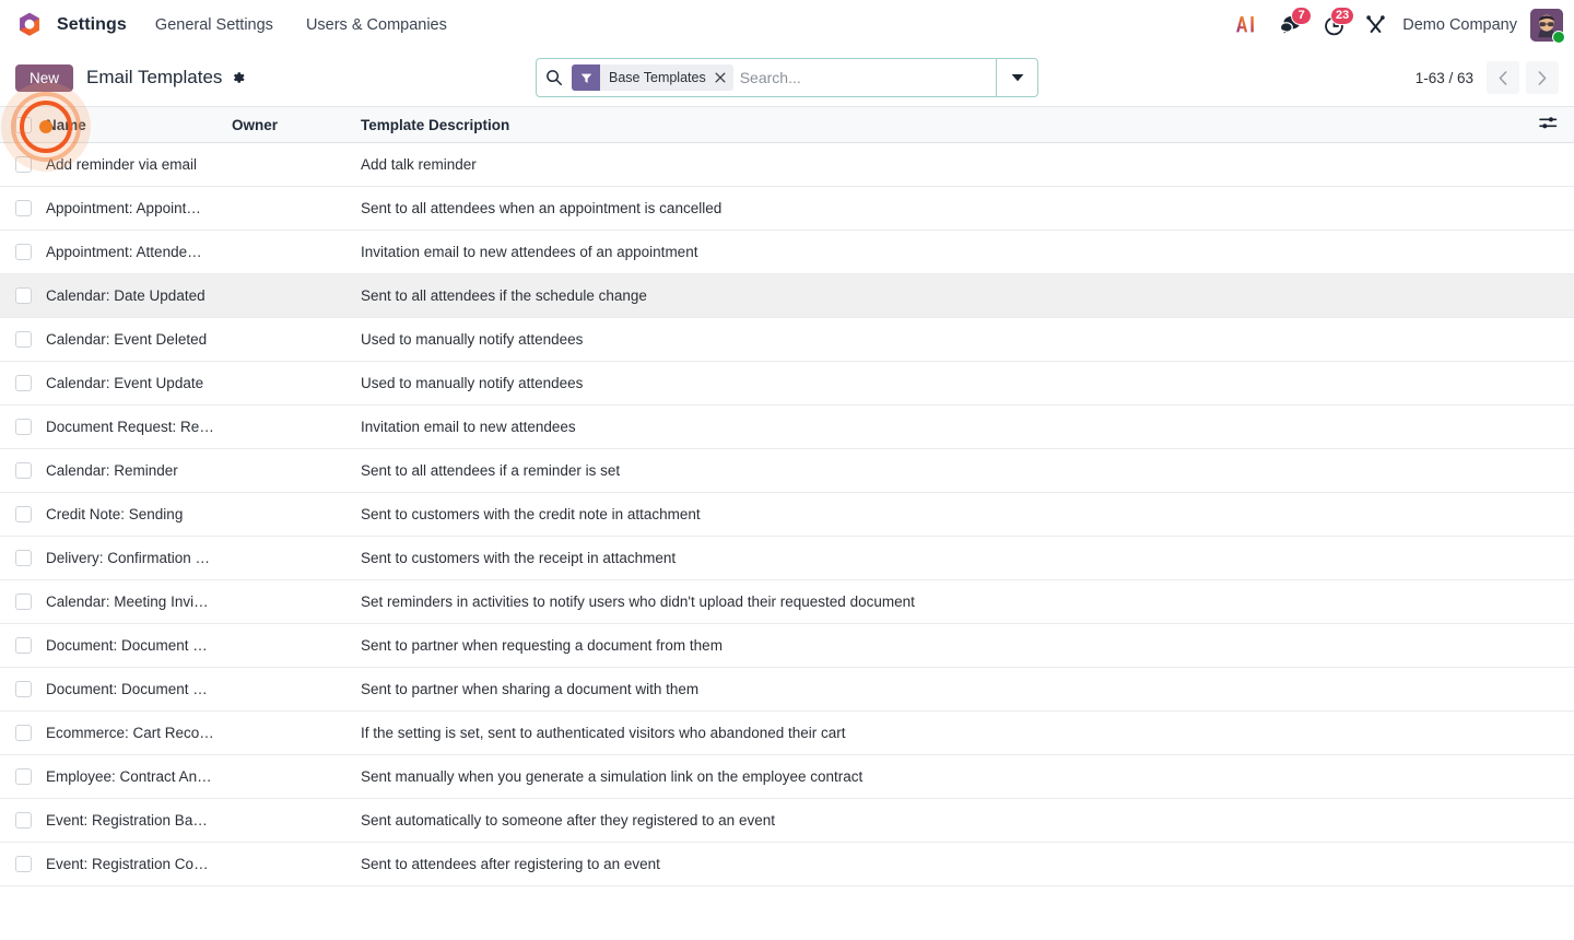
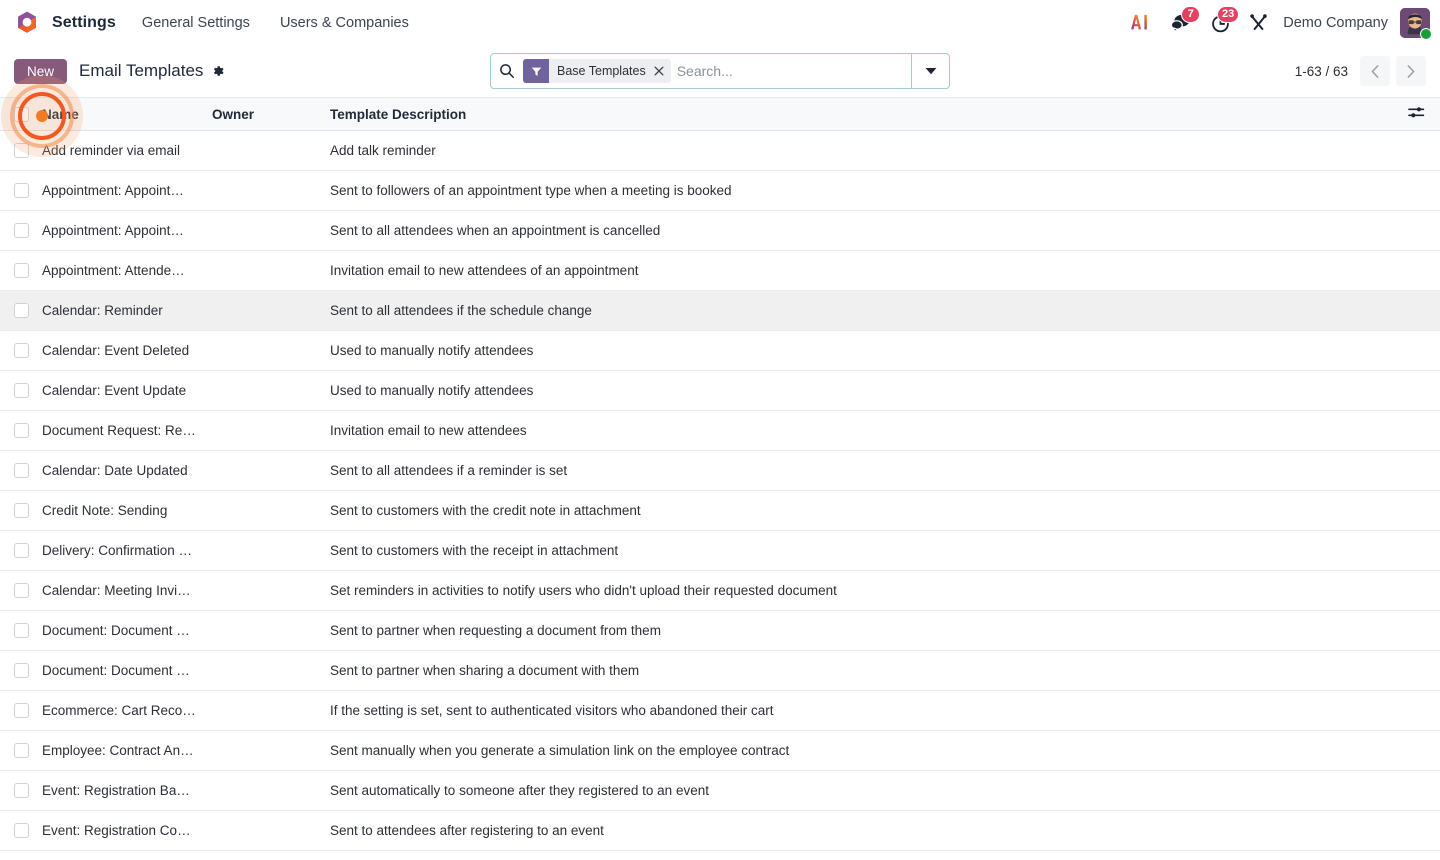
  Settings
  General Settings
  Users & Companies
  7
  23
  Demo Company
  New
  Email Templates
  Base Templates
  Search...
  1-63 / 63
  	ame	Owner	Template Description
  	Add reminder via email		Add talk reminder
+ 	Appointment: Appoint…		Sent to followers of an appointment type when a meeting is booked
  	Appointment: Appoint…		Sent to all attendees when an appointment is cancelled
  	Appointment: Attende…		Invitation email to new attendees of an appointment
- 	Calendar: Date Updated		Sent to all attendees if the schedule change
+ 	Calendar: Reminder		Sent to all attendees if the schedule change
  	Calendar: Event Deleted		Used to manually notify attendees
  	Calendar: Event Update		Used to manually notify attendees
  	Document Request: Re…		Invitation email to new attendees
- 	Calendar: Reminder		Sent to all attendees if a reminder is set
+ 	Calendar: Date Updated		Sent to all attendees if a reminder is set
  	Credit Note: Sending		Sent to customers with the credit note in attachment
  	Delivery: Confirmation …		Sent to customers with the receipt in attachment
  	Calendar: Meeting Invi…		Set reminders in activities to notify users who didn't upload their requested document
  	Document: Document …		Sent to partner when requesting a document from them
  	Document: Document …		Sent to partner when sharing a document with them
  	Ecommerce: Cart Reco…		If the setting is set, sent to authenticated visitors who abandoned their cart
  	Employee: Contract An…		Sent manually when you generate a simulation link on the employee contract
  	Event: Registration Ba…		Sent automatically to someone after they registered to an event
  	Event: Registration Co…		Sent to attendees after registering to an event
